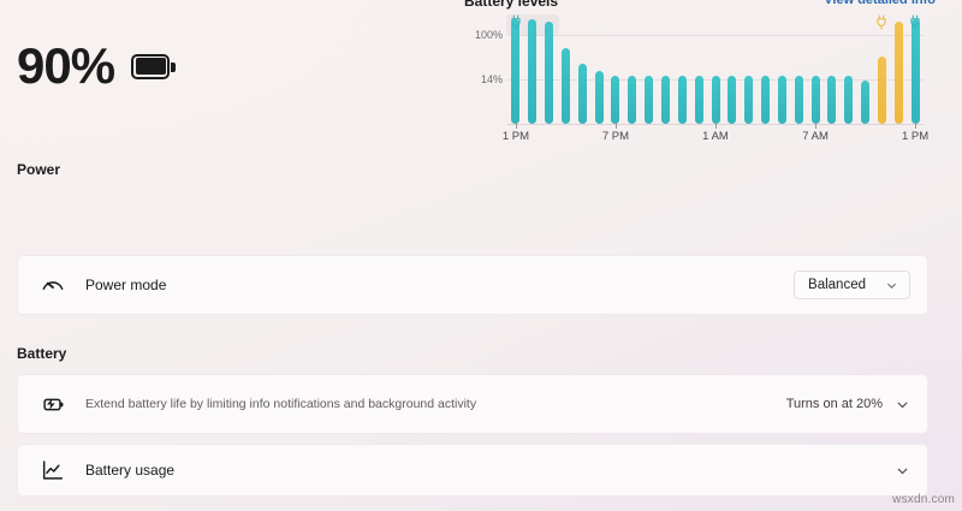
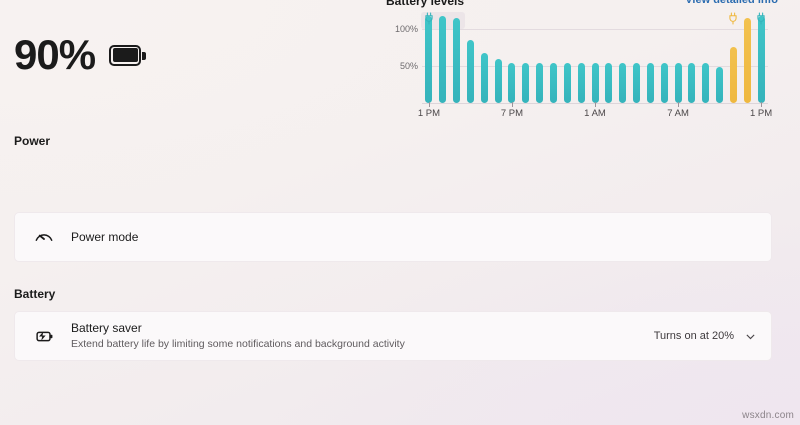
  90%
  Battery levels
  View detailed info
  100%
- 14%
+ 50%
  1 PM
  7 PM
  1 AM
  7 AM
  1 PM
  Power
  Power mode
- Balanced
  Battery
+ Battery saver
- Extend battery life by limiting info notifications and background activity
+ Extend battery life by limiting some notifications and background activity
  Turns on at 20%
- Battery usage
  wsxdn.com
